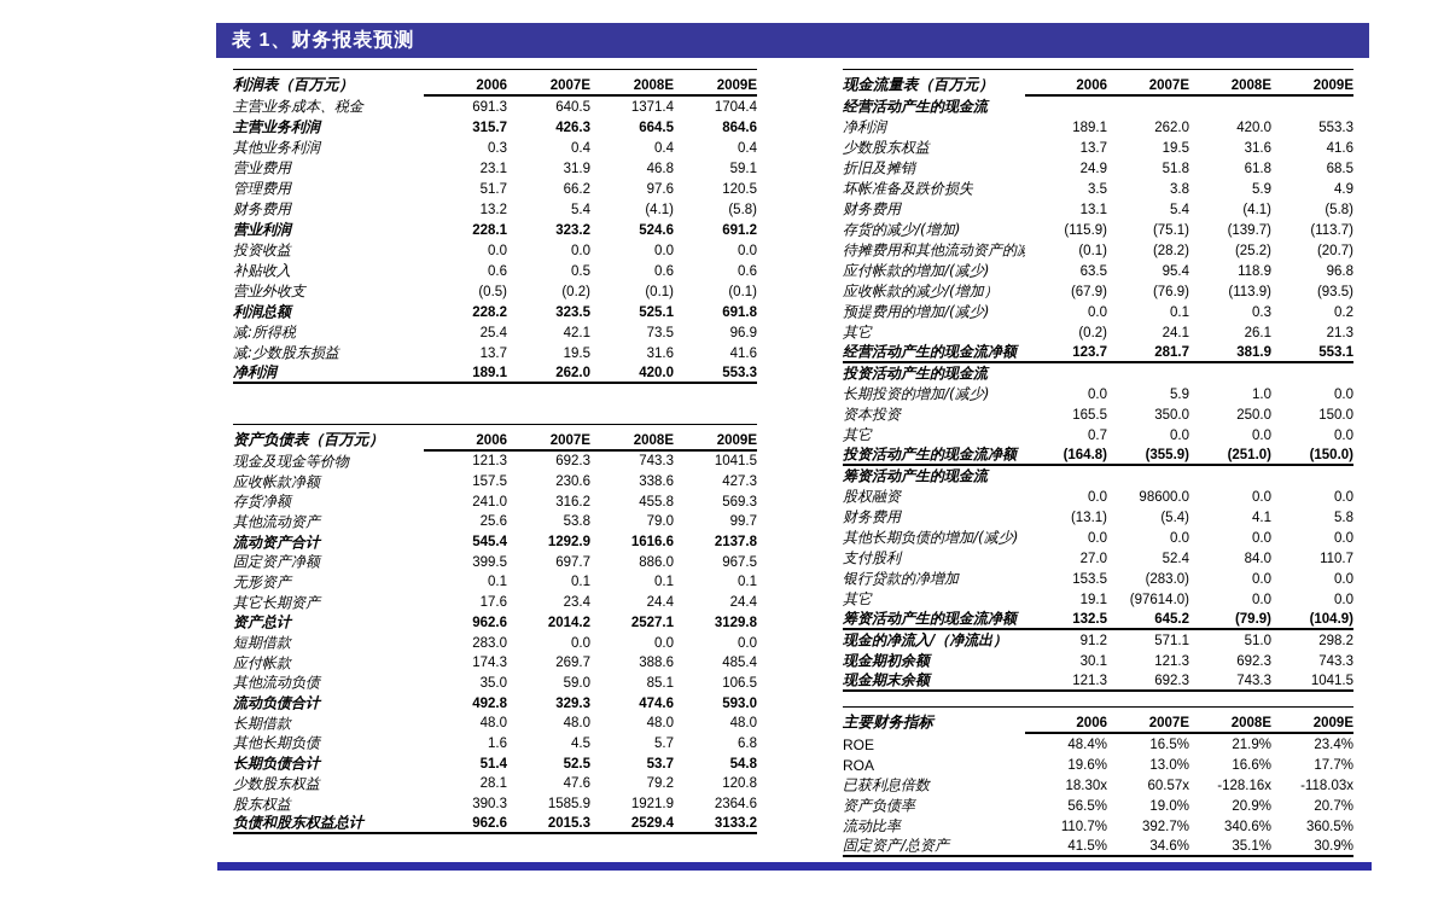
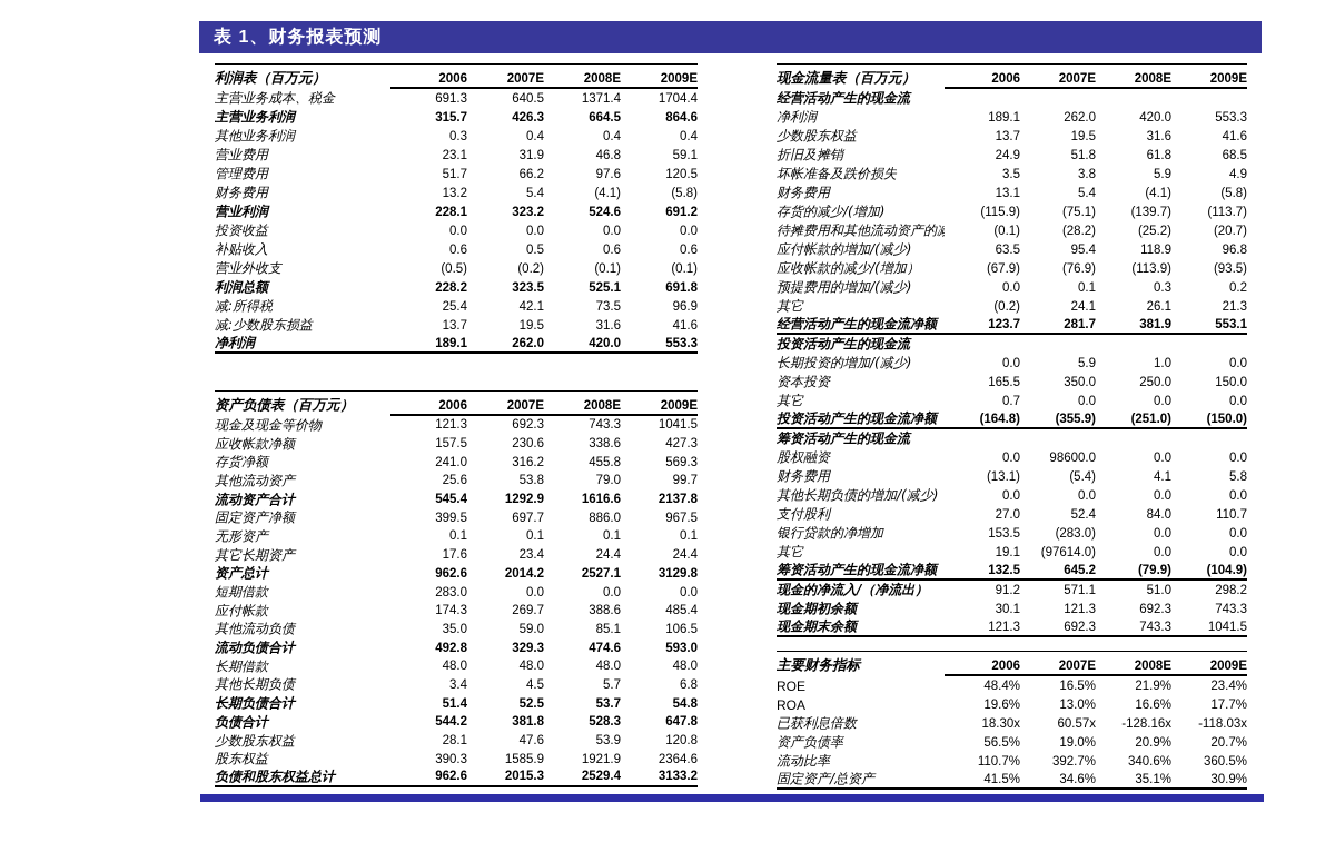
  表 1、财务报表预测
  利润表（百万元）
  2006
  2007E
  2008E
  2009E
  主营业务成本、税金
  691.3
  640.5
  1371.4
  1704.4
  主营业务利润
  315.7
  426.3
  664.5
  864.6
  其他业务利润
  0.3
  0.4
  0.4
  0.4
  营业费用
  23.1
  31.9
  46.8
  59.1
  管理费用
  51.7
  66.2
  97.6
  120.5
  财务费用
  13.2
  5.4
  (4.1)
  (5.8)
  营业利润
  228.1
  323.2
  524.6
  691.2
  投资收益
  0.0
  0.0
  0.0
  0.0
  补贴收入
  0.6
  0.5
  0.6
  0.6
  营业外收支
  (0.5)
  (0.2)
  (0.1)
  (0.1)
  利润总额
  228.2
  323.5
  525.1
  691.8
  减:所得税
  25.4
  42.1
  73.5
  96.9
  减:少数股东损益
  13.7
  19.5
  31.6
  41.6
  净利润
  189.1
  262.0
  420.0
  553.3
  资产负债表（百万元）
  2006
  2007E
  2008E
  2009E
  现金及现金等价物
  121.3
  692.3
  743.3
  1041.5
  应收帐款净额
  157.5
  230.6
  338.6
  427.3
  存货净额
  241.0
  316.2
  455.8
  569.3
  其他流动资产
  25.6
  53.8
  79.0
  99.7
  流动资产合计
  545.4
  1292.9
  1616.6
  2137.8
  固定资产净额
  399.5
  697.7
  886.0
  967.5
  无形资产
  0.1
  0.1
  0.1
  0.1
  其它长期资产
  17.6
  23.4
  24.4
  24.4
  资产总计
  962.6
  2014.2
  2527.1
  3129.8
  短期借款
  283.0
  0.0
  0.0
  0.0
  应付帐款
  174.3
  269.7
  388.6
  485.4
  其他流动负债
  35.0
  59.0
  85.1
  106.5
  流动负债合计
  492.8
  329.3
  474.6
  593.0
  长期借款
  48.0
  48.0
  48.0
  48.0
  其他长期负债
- 1.6
+ 3.4
  4.5
  5.7
  6.8
  长期负债合计
  51.4
  52.5
  53.7
  54.8
+ 负债合计
+ 544.2
+ 381.8
+ 528.3
+ 647.8
  少数股东权益
  28.1
  47.6
- 79.2
+ 53.9
  120.8
  股东权益
  390.3
  1585.9
  1921.9
  2364.6
  负债和股东权益总计
  962.6
  2015.3
  2529.4
  3133.2
  现金流量表（百万元）
  2006
  2007E
  2008E
  2009E
  经营活动产生的现金流
  净利润
  189.1
  262.0
  420.0
  553.3
  少数股东权益
  13.7
  19.5
  31.6
  41.6
  折旧及摊销
  24.9
  51.8
  61.8
  68.5
  坏帐准备及跌价损失
  3.5
  3.8
  5.9
  4.9
  财务费用
  13.1
  5.4
  (4.1)
  (5.8)
  存货的减少/(增加)
  (115.9)
  (75.1)
  (139.7)
  (113.7)
  待摊费用和其他流动资产的减
  (0.1)
  (28.2)
  (25.2)
  (20.7)
  应付帐款的增加/(减少)
  63.5
  95.4
  118.9
  96.8
  应收帐款的减少/(增加）
  (67.9)
  (76.9)
  (113.9)
  (93.5)
  预提费用的增加/(减少)
  0.0
  0.1
  0.3
  0.2
  其它
  (0.2)
  24.1
  26.1
  21.3
  经营活动产生的现金流净额
  123.7
  281.7
  381.9
  553.1
  投资活动产生的现金流
  长期投资的增加/(减少)
  0.0
  5.9
  1.0
  0.0
  资本投资
  165.5
  350.0
  250.0
  150.0
  其它
  0.7
  0.0
  0.0
  0.0
  投资活动产生的现金流净额
  (164.8)
  (355.9)
  (251.0)
  (150.0)
  筹资活动产生的现金流
  股权融资
  0.0
  98600.0
  0.0
  0.0
  财务费用
  (13.1)
  (5.4)
  4.1
  5.8
  其他长期负债的增加/(减少)
  0.0
  0.0
  0.0
  0.0
  支付股利
  27.0
  52.4
  84.0
  110.7
  银行贷款的净增加
  153.5
  (283.0)
  0.0
  0.0
  其它
  19.1
  (97614.0)
  0.0
  0.0
  筹资活动产生的现金流净额
  132.5
  645.2
  (79.9)
  (104.9)
  现金的净流入/（净流出）
  91.2
  571.1
  51.0
  298.2
  现金期初余额
  30.1
  121.3
  692.3
  743.3
  现金期末余额
  121.3
  692.3
  743.3
  1041.5
  主要财务指标
  2006
  2007E
  2008E
  2009E
  ROE
  48.4%
  16.5%
  21.9%
  23.4%
  ROA
  19.6%
  13.0%
  16.6%
  17.7%
  已获利息倍数
  18.30x
  60.57x
  -128.16x
  -118.03x
  资产负债率
  56.5%
  19.0%
  20.9%
  20.7%
  流动比率
  110.7%
  392.7%
  340.6%
  360.5%
  固定资产/总资产
  41.5%
  34.6%
  35.1%
  30.9%
